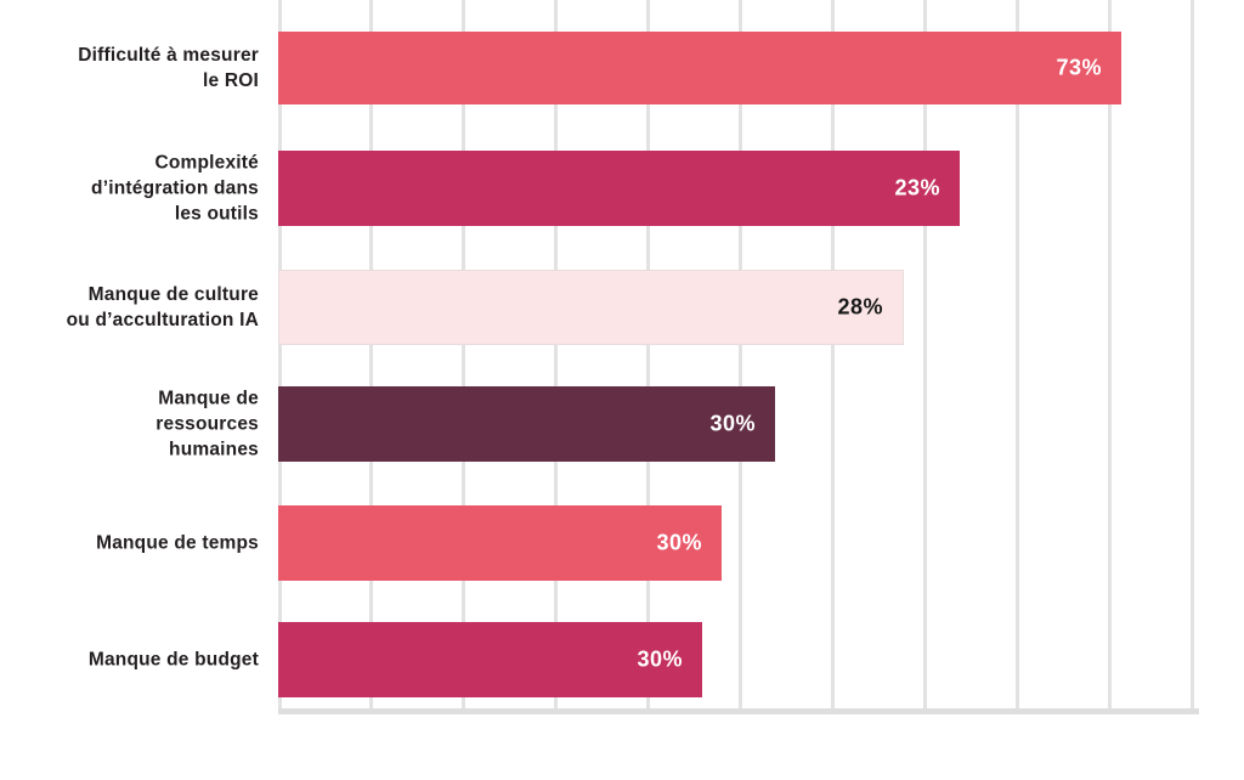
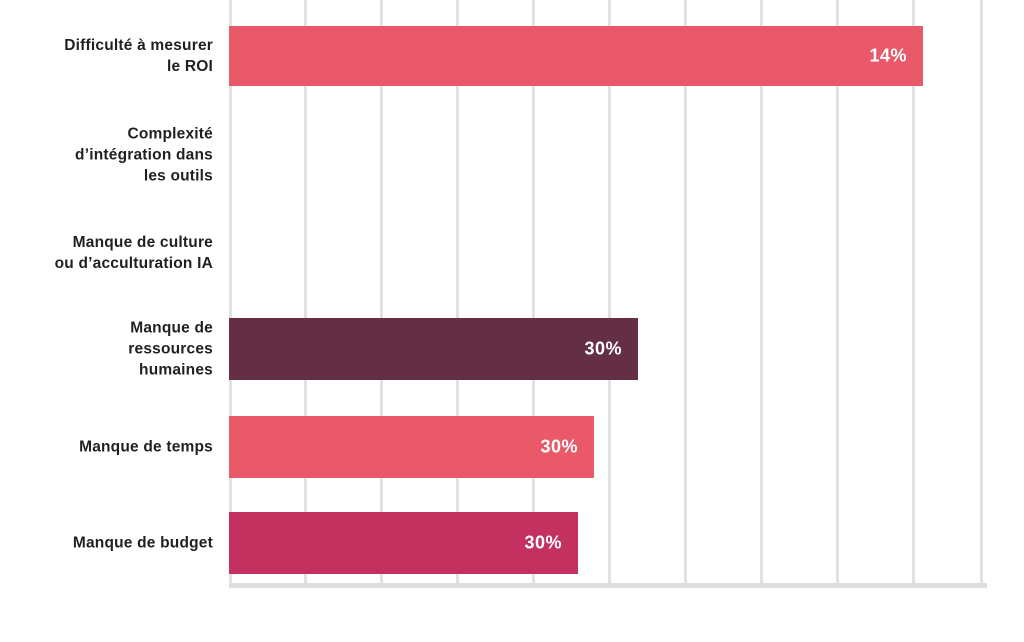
  Difficulté à mesurer
  le ROI
- 73%
+ 14%
  Complexité
  d’intégration dans
  les outils
- 23%
  Manque de culture
  ou d’acculturation IA
- 28%
  Manque de
  ressources
  humaines
  30%
  Manque de temps
  30%
  Manque de budget
  30%
